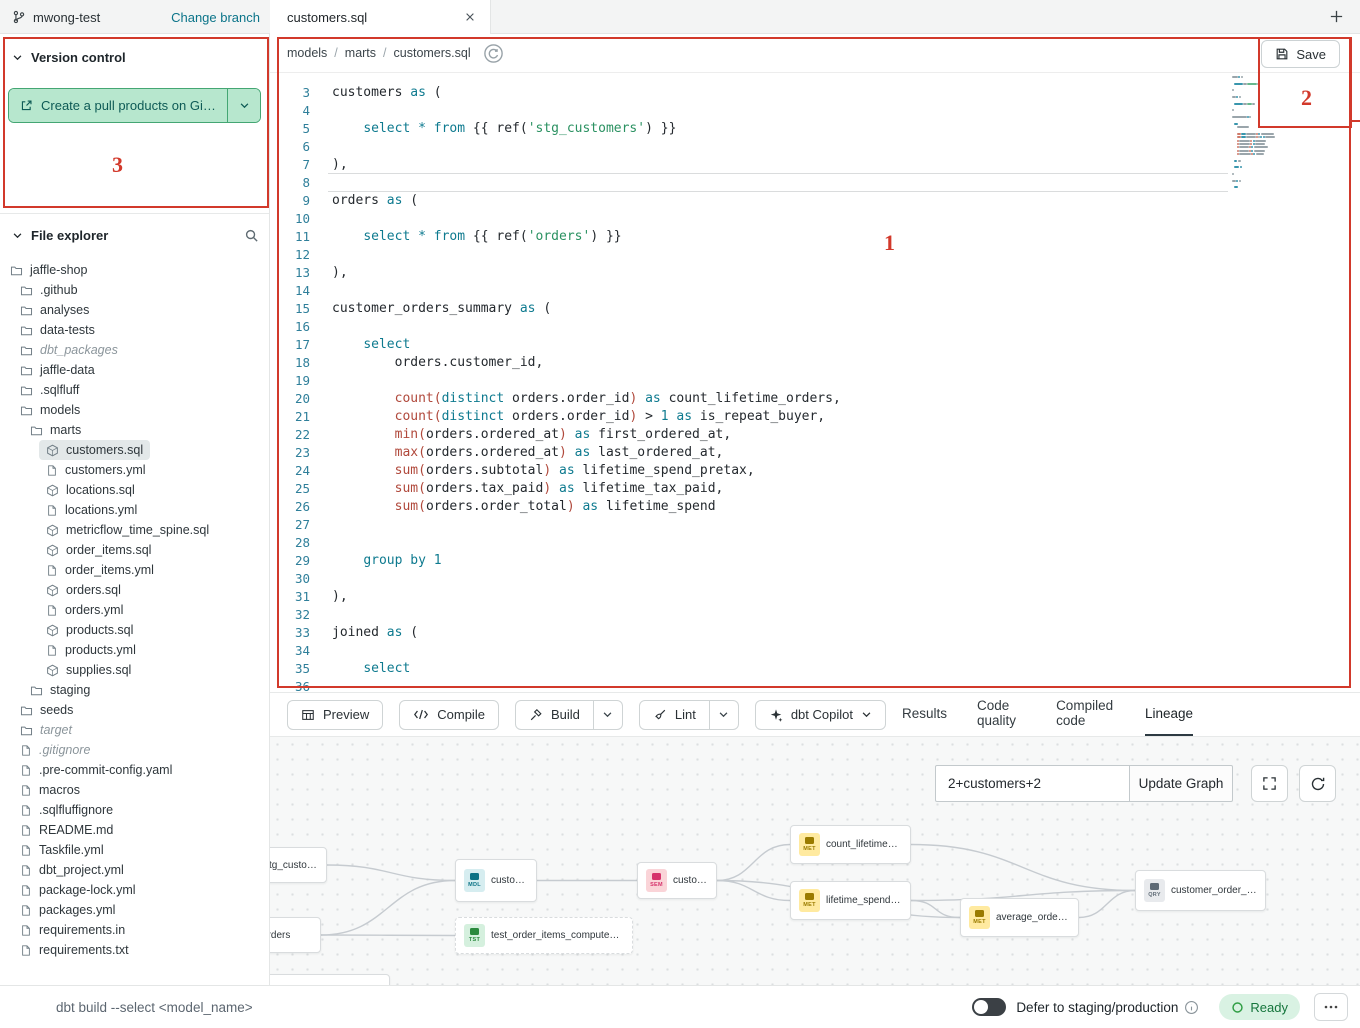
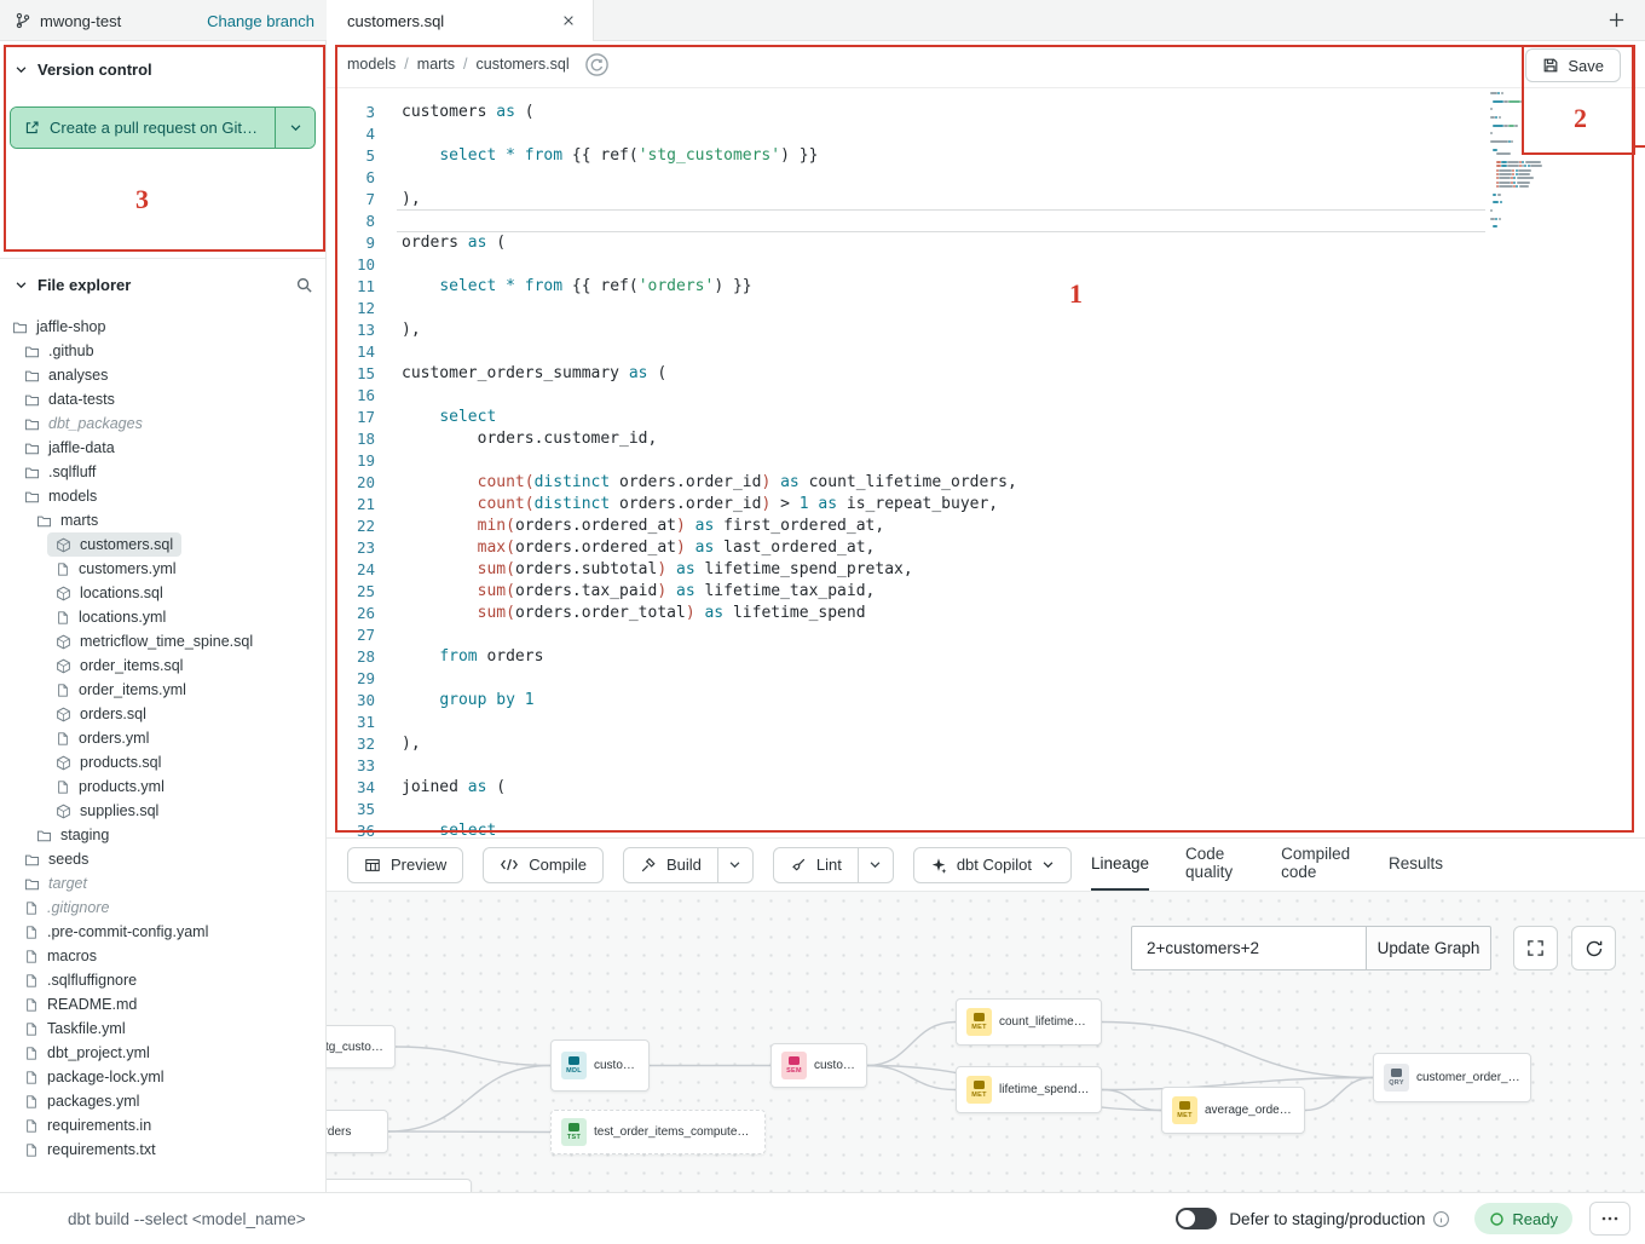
  mwong-test
  Change branch
  customers.sql
  Version control
- Create a pull products on Git…
+ Create a pull request on Git…
  File explorer
  jaffle-shop
  .github
  analyses
  data-tests
  dbt_packages
  jaffle-data
  .sqlfluff
  models
  marts
  customers.sql
  customers.yml
  locations.sql
  locations.yml
  metricflow_time_spine.sql
  order_items.sql
  order_items.yml
  orders.sql
  orders.yml
  products.sql
  products.yml
  supplies.sql
  staging
  seeds
  target
  .gitignore
  .pre-commit-config.yaml
  macros
  .sqlfluffignore
  README.md
  Taskfile.yml
  dbt_project.yml
  package-lock.yml
  packages.yml
  requirements.in
  requirements.txt
  models
  /
  marts
  /
  customers.sql
  Save
  3
  4
  5
  6
  7
  8
  9
  10
  11
  12
  13
  14
  15
  16
  17
  18
  19
  20
  21
  22
  23
  24
  25
  26
  27
  28
  29
  30
  31
  32
  33
  34
  35
  36
  customers as (
  select * from {{ ref('stg_customers') }}
  ),
  orders as (
  select * from {{ ref('orders') }}
  ),
  customer_orders_summary as (
  select
  orders.customer_id,
  count(distinct orders.order_id) as count_lifetime_orders,
  count(distinct orders.order_id) > 1 as is_repeat_buyer,
  min(orders.ordered_at) as first_ordered_at,
  max(orders.ordered_at) as last_ordered_at,
  sum(orders.subtotal) as lifetime_spend_pretax,
  sum(orders.tax_paid) as lifetime_tax_paid,
  sum(orders.order_total) as lifetime_spend
+ from orders
  group by 1
  ),
  joined as (
  select
  Preview
  Compile
  Build
  Lint
  dbt Copilot
- Results
+ Lineage
  Code quality
  Compiled code
- Lineage
+ Results
  tg_custome
  rders
  custome
  test_order_items_compute_to
  count_lifetime_or
  lifetime_spend_p
  average_order_v
  customer_order_m
  2+customers+2
  Update Graph
  dbt build --select <model_name>
  Defer to staging/production
  Ready
  1
  2
  3
